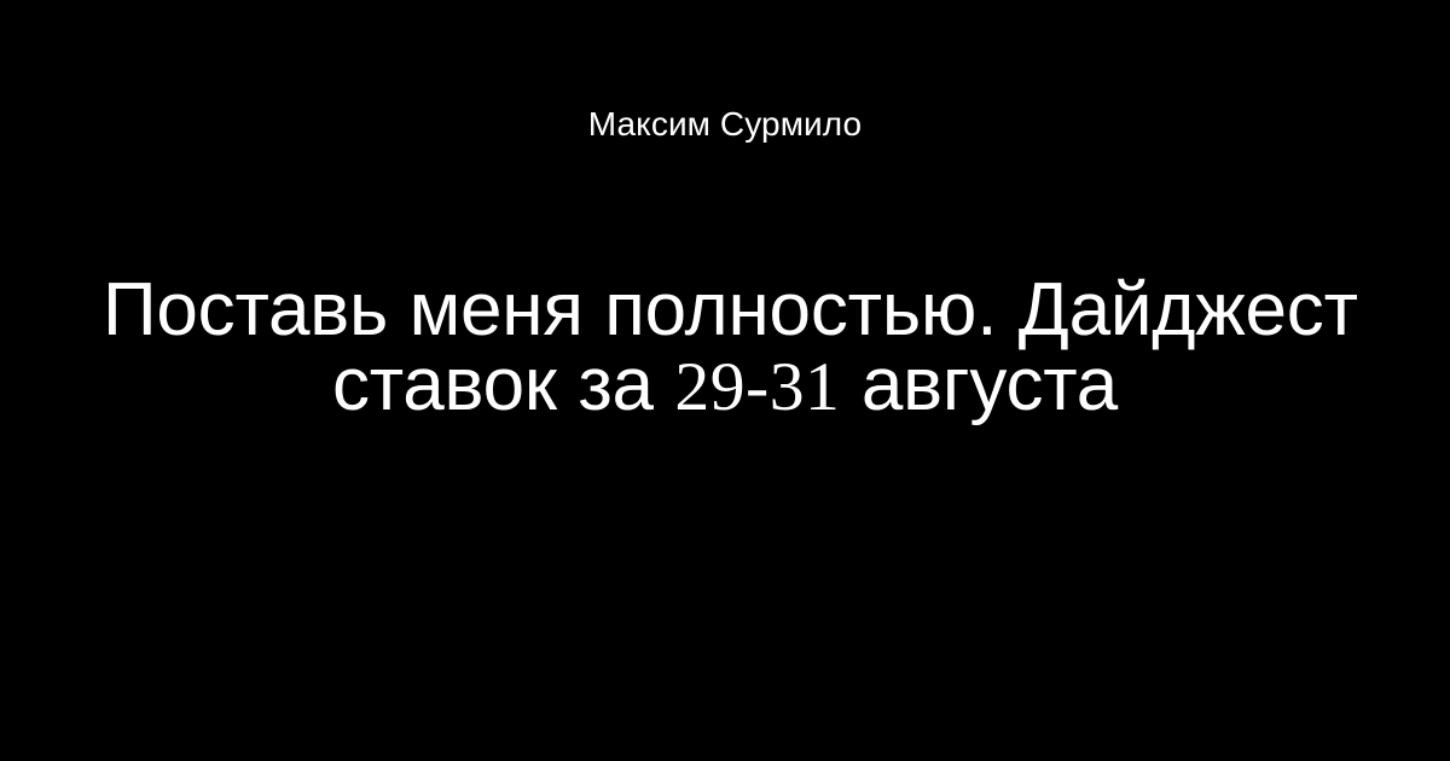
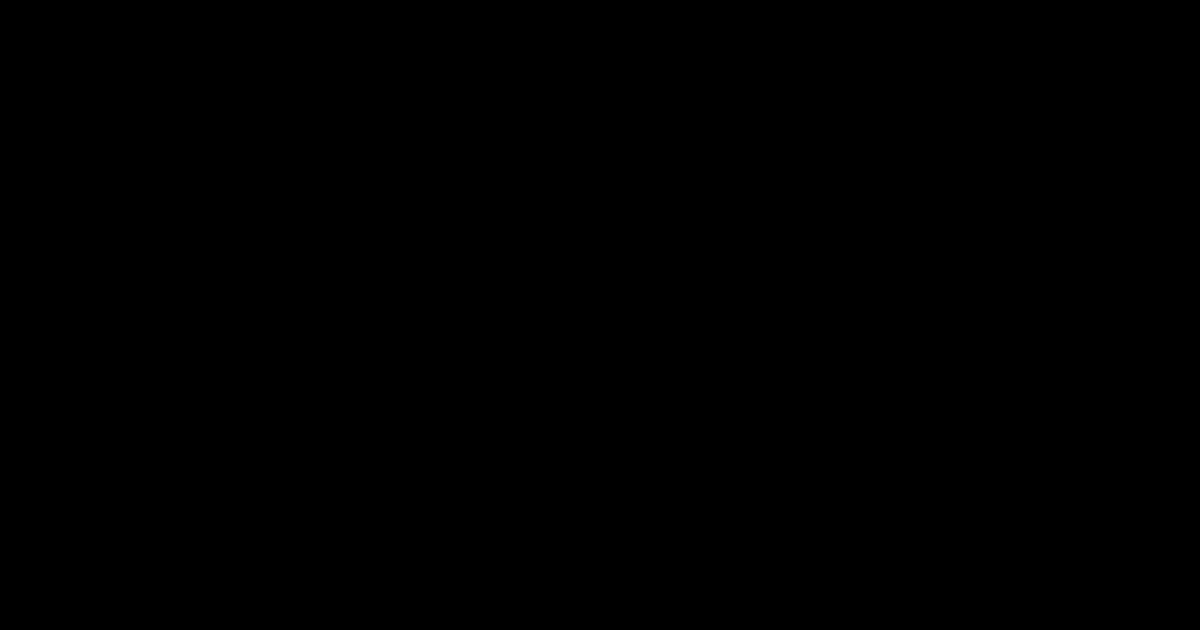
- Максим Сурмило
- Поставь меня полностью. Дайджест
- ставок за 29-31 августа
